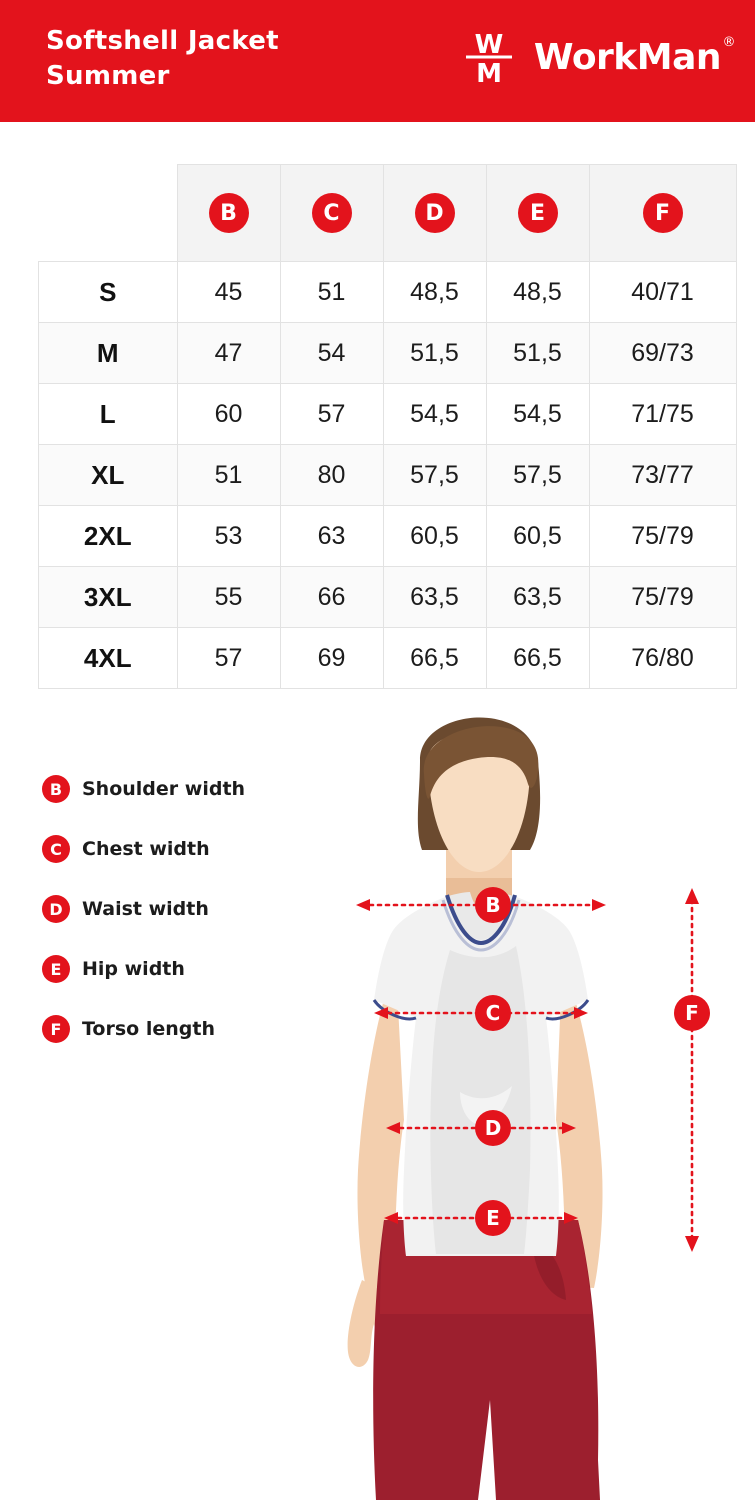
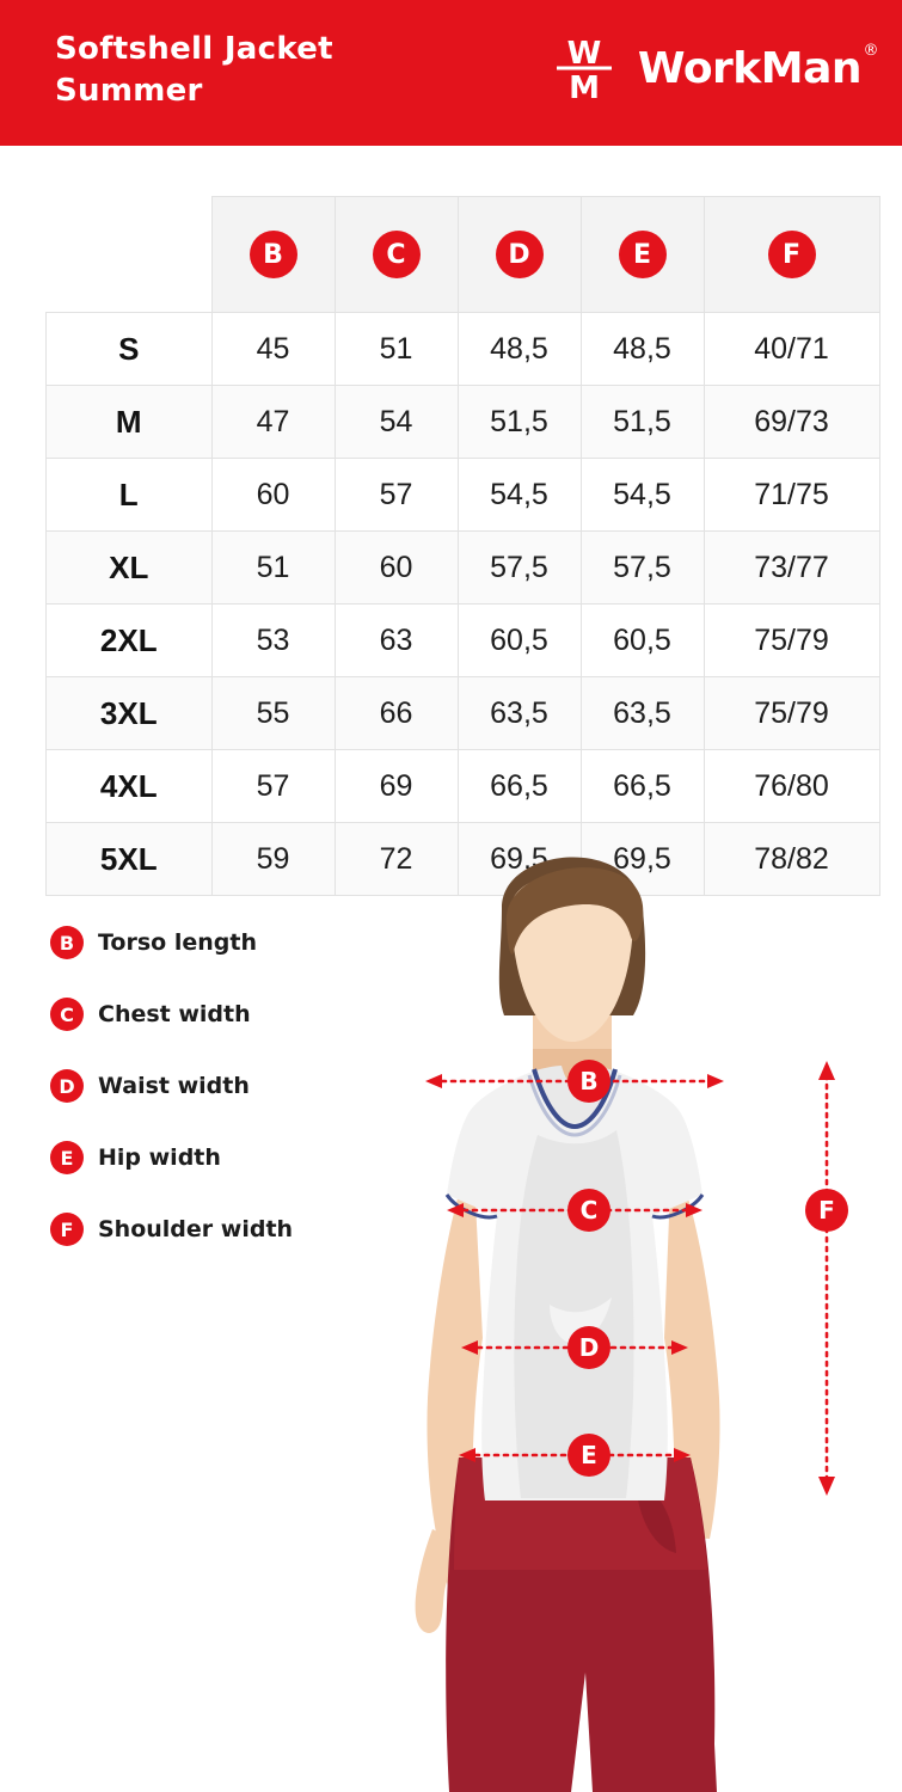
  Softshell Jacket Summer
  W
  M
  WorkMan
  ®
  	B	C	D	E	F
  S	45	51	48,5	48,5	40/71
  M	47	54	51,5	51,5	69/73
  L	60	57	54,5	54,5	71/75
- XL	51	80	57,5	57,5	73/77
+ XL	51	60	57,5	57,5	73/77
  2XL	53	63	60,5	60,5	75/79
  3XL	55	66	63,5	63,5	75/79
  4XL	57	69	66,5	66,5	76/80
+ 5XL	59	72	69,5	69,5	78/82
  B
- Shoulder width
+ Torso length
  C
  Chest width
  D
  Waist width
  E
  Hip width
  F
- Torso length
+ Shoulder width
  B
  C
  D
  E
  F
